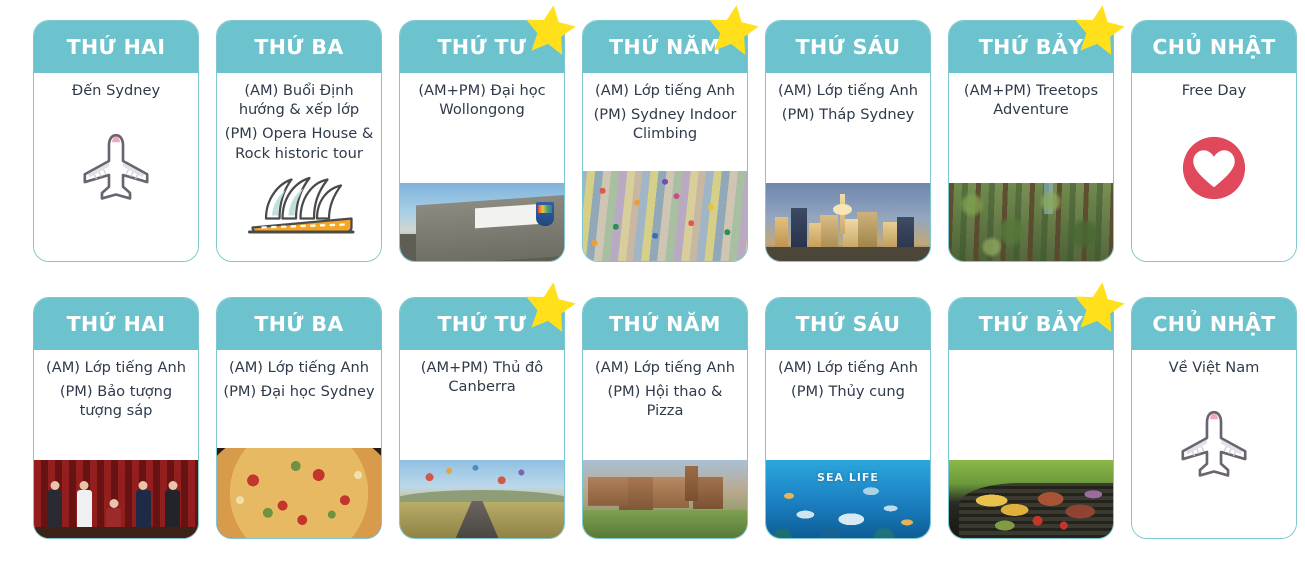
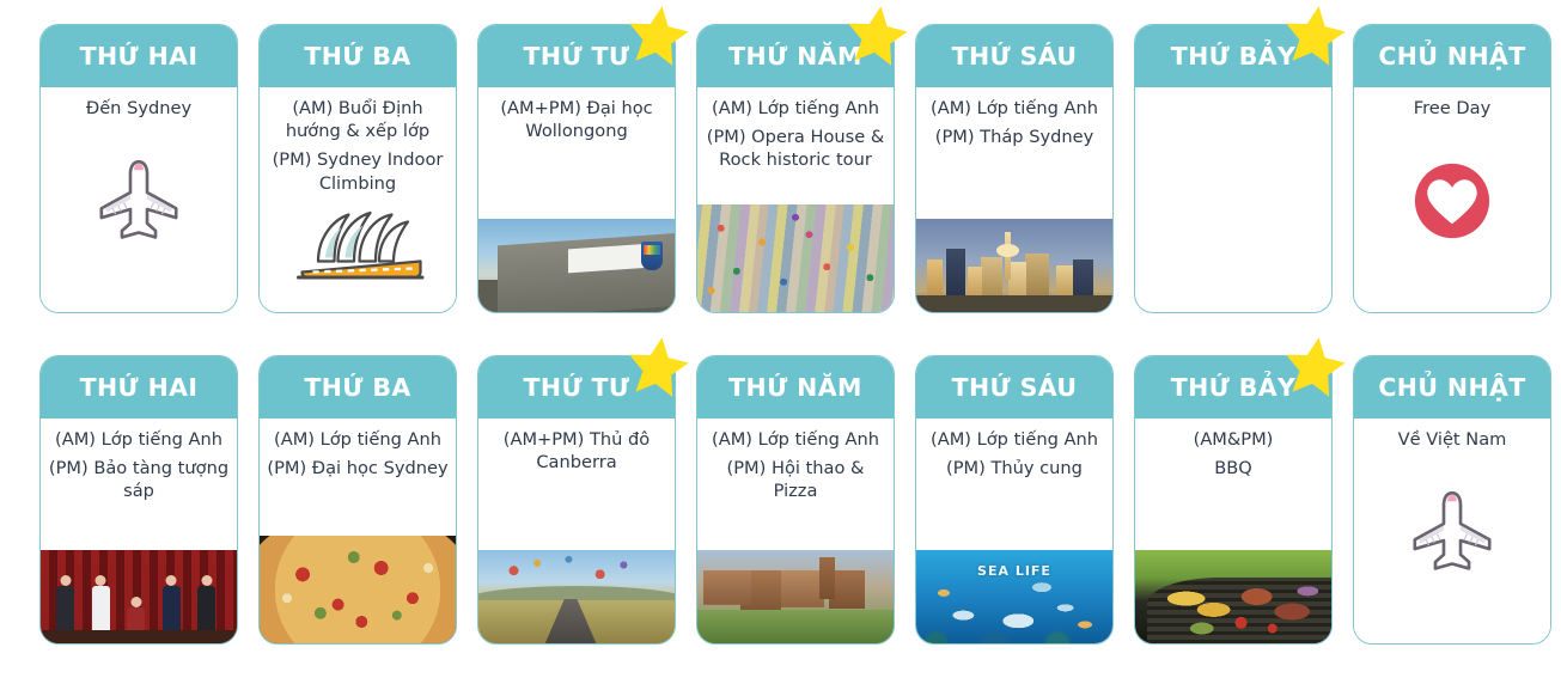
  THỨ HAI
  Đến Sydney
  THỨ BA
  (AM) Buổi Định hướng & xếp lớp
- (PM) Opera House & Rock historic tour
+ (PM) Sydney Indoor Climbing
  THỨ TƯ
  (AM+PM) Đại học Wollongong
  THỨ NĂM
  (AM) Lớp tiếng Anh
- (PM) Sydney Indoor Climbing
+ (PM) Opera House & Rock historic tour
  THỨ SÁU
  (AM) Lớp tiếng Anh
  (PM) Tháp Sydney
  THỨ BẢY
- (AM+PM) Treetops Adventure
  CHỦ NHẬT
  Free Day
  THỨ HAI
  (AM) Lớp tiếng Anh
- (PM) Bảo tượng tượng sáp
+ (PM) Bảo tàng tượng sáp
  THỨ BA
  (AM) Lớp tiếng Anh
  (PM) Đại học Sydney
  THỨ TƯ
  (AM+PM) Thủ đô Canberra
  THỨ NĂM
  (AM) Lớp tiếng Anh
  (PM) Hội thao & Pizza
  THỨ SÁU
  (AM) Lớp tiếng Anh
  (PM) Thủy cung
  SEA LIFE
  THỨ BẢY
+ (AM&PM)
+ BBQ
  CHỦ NHẬT
  Về Việt Nam
